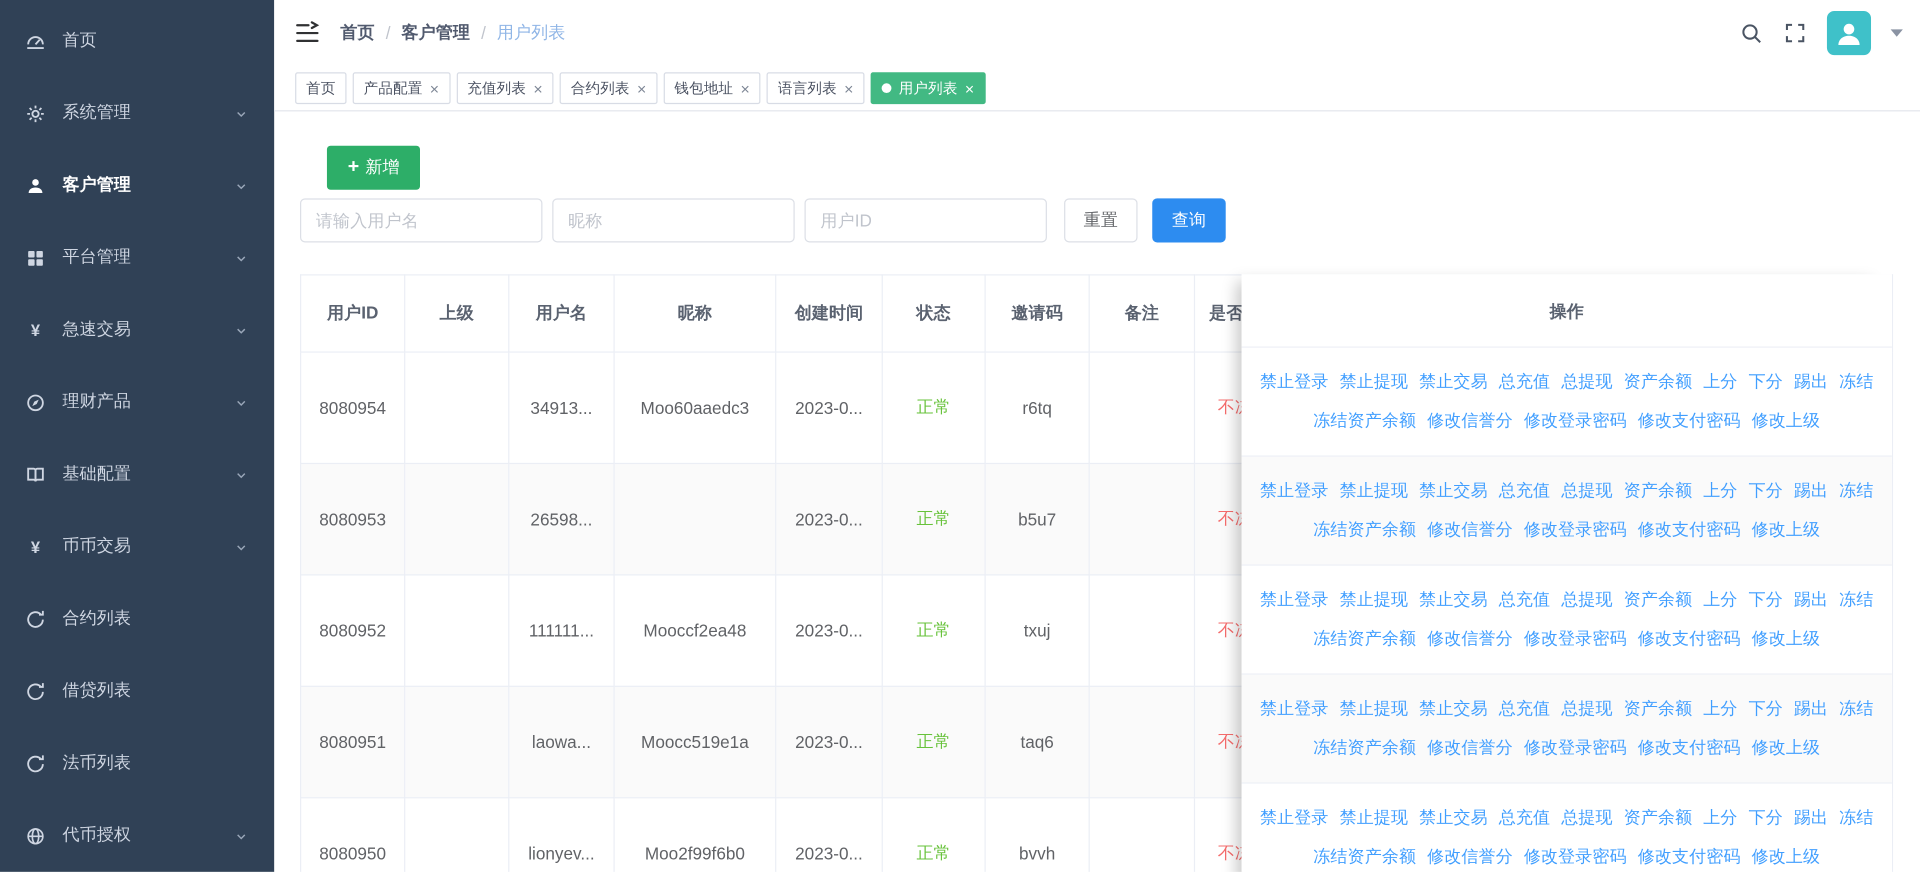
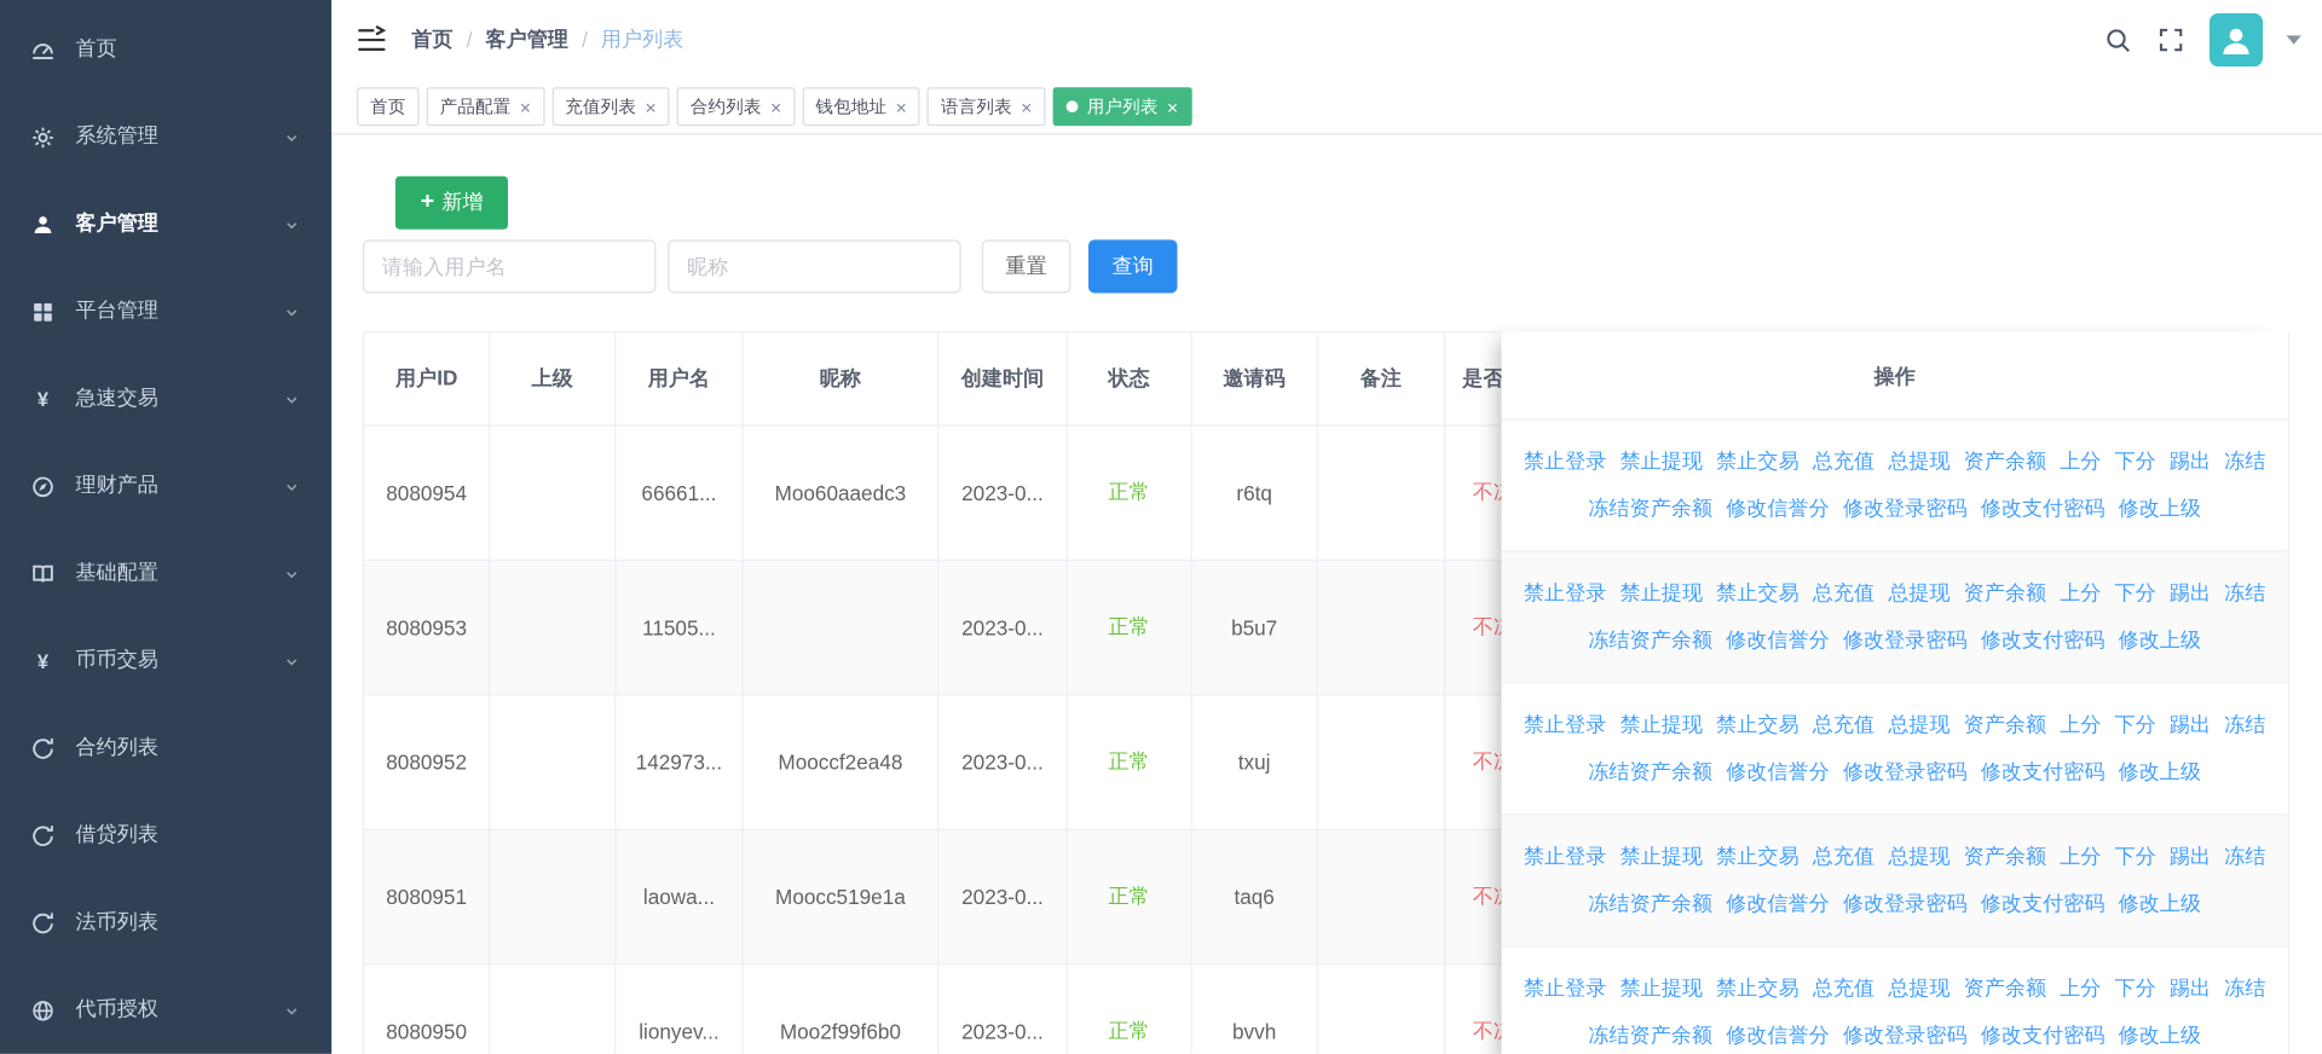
  首页
  系统管理
  客户管理
  平台管理
  ¥
  急速交易
  理财产品
  基础配置
  ¥
  币币交易
  合约列表
  借贷列表
  法币列表
  代币授权
  首页
  /
  客户管理
  /
  用户列表
  首页
  产品配置
  ×
  充值列表
  ×
  合约列表
  ×
  钱包地址
  ×
  语言列表
  ×
  用户列表
  ×
  +
  新增
  请输入用户名
  昵称
- 用户ID
  重置
  查询
  用户ID	上级	用户名	昵称	创建时间	状态	邀请码	备注	是否
- 8080954		34913...	Moo60aaedc3	2023-0...	正常	r6tq		不
+ 8080954		66661...	Moo60aaedc3	2023-0...	正常	r6tq		不
- 8080953		26598...		2023-0...	正常	b5u7		不
+ 8080953		11505...		2023-0...	正常	b5u7		不
- 8080952		111111...	Mooccf2ea48	2023-0...	正常	txuj		不
+ 8080952		142973...	Mooccf2ea48	2023-0...	正常	txuj		不
  8080951		laowa...	Moocc519e1a	2023-0...	正常	taq6		不
  8080950		lionyev...	Moo2f99f6b0	2023-0...	正常	bvvh		不
  操作
  禁止登录
  禁止提现
  禁止交易
  总充值
  总提现
  资产余额
  上分
  下分
  踢出
  冻结
  冻结资产余额
  修改信誉分
  修改登录密码
  修改支付密码
  修改上级
  禁止登录
  禁止提现
  禁止交易
  总充值
  总提现
  资产余额
  上分
  下分
  踢出
  冻结
  冻结资产余额
  修改信誉分
  修改登录密码
  修改支付密码
  修改上级
  禁止登录
  禁止提现
  禁止交易
  总充值
  总提现
  资产余额
  上分
  下分
  踢出
  冻结
  冻结资产余额
  修改信誉分
  修改登录密码
  修改支付密码
  修改上级
  禁止登录
  禁止提现
  禁止交易
  总充值
  总提现
  资产余额
  上分
  下分
  踢出
  冻结
  冻结资产余额
  修改信誉分
  修改登录密码
  修改支付密码
  修改上级
  禁止登录
  禁止提现
  禁止交易
  总充值
  总提现
  资产余额
  上分
  下分
  踢出
  冻结
  冻结资产余额
  修改信誉分
  修改登录密码
  修改支付密码
  修改上级
